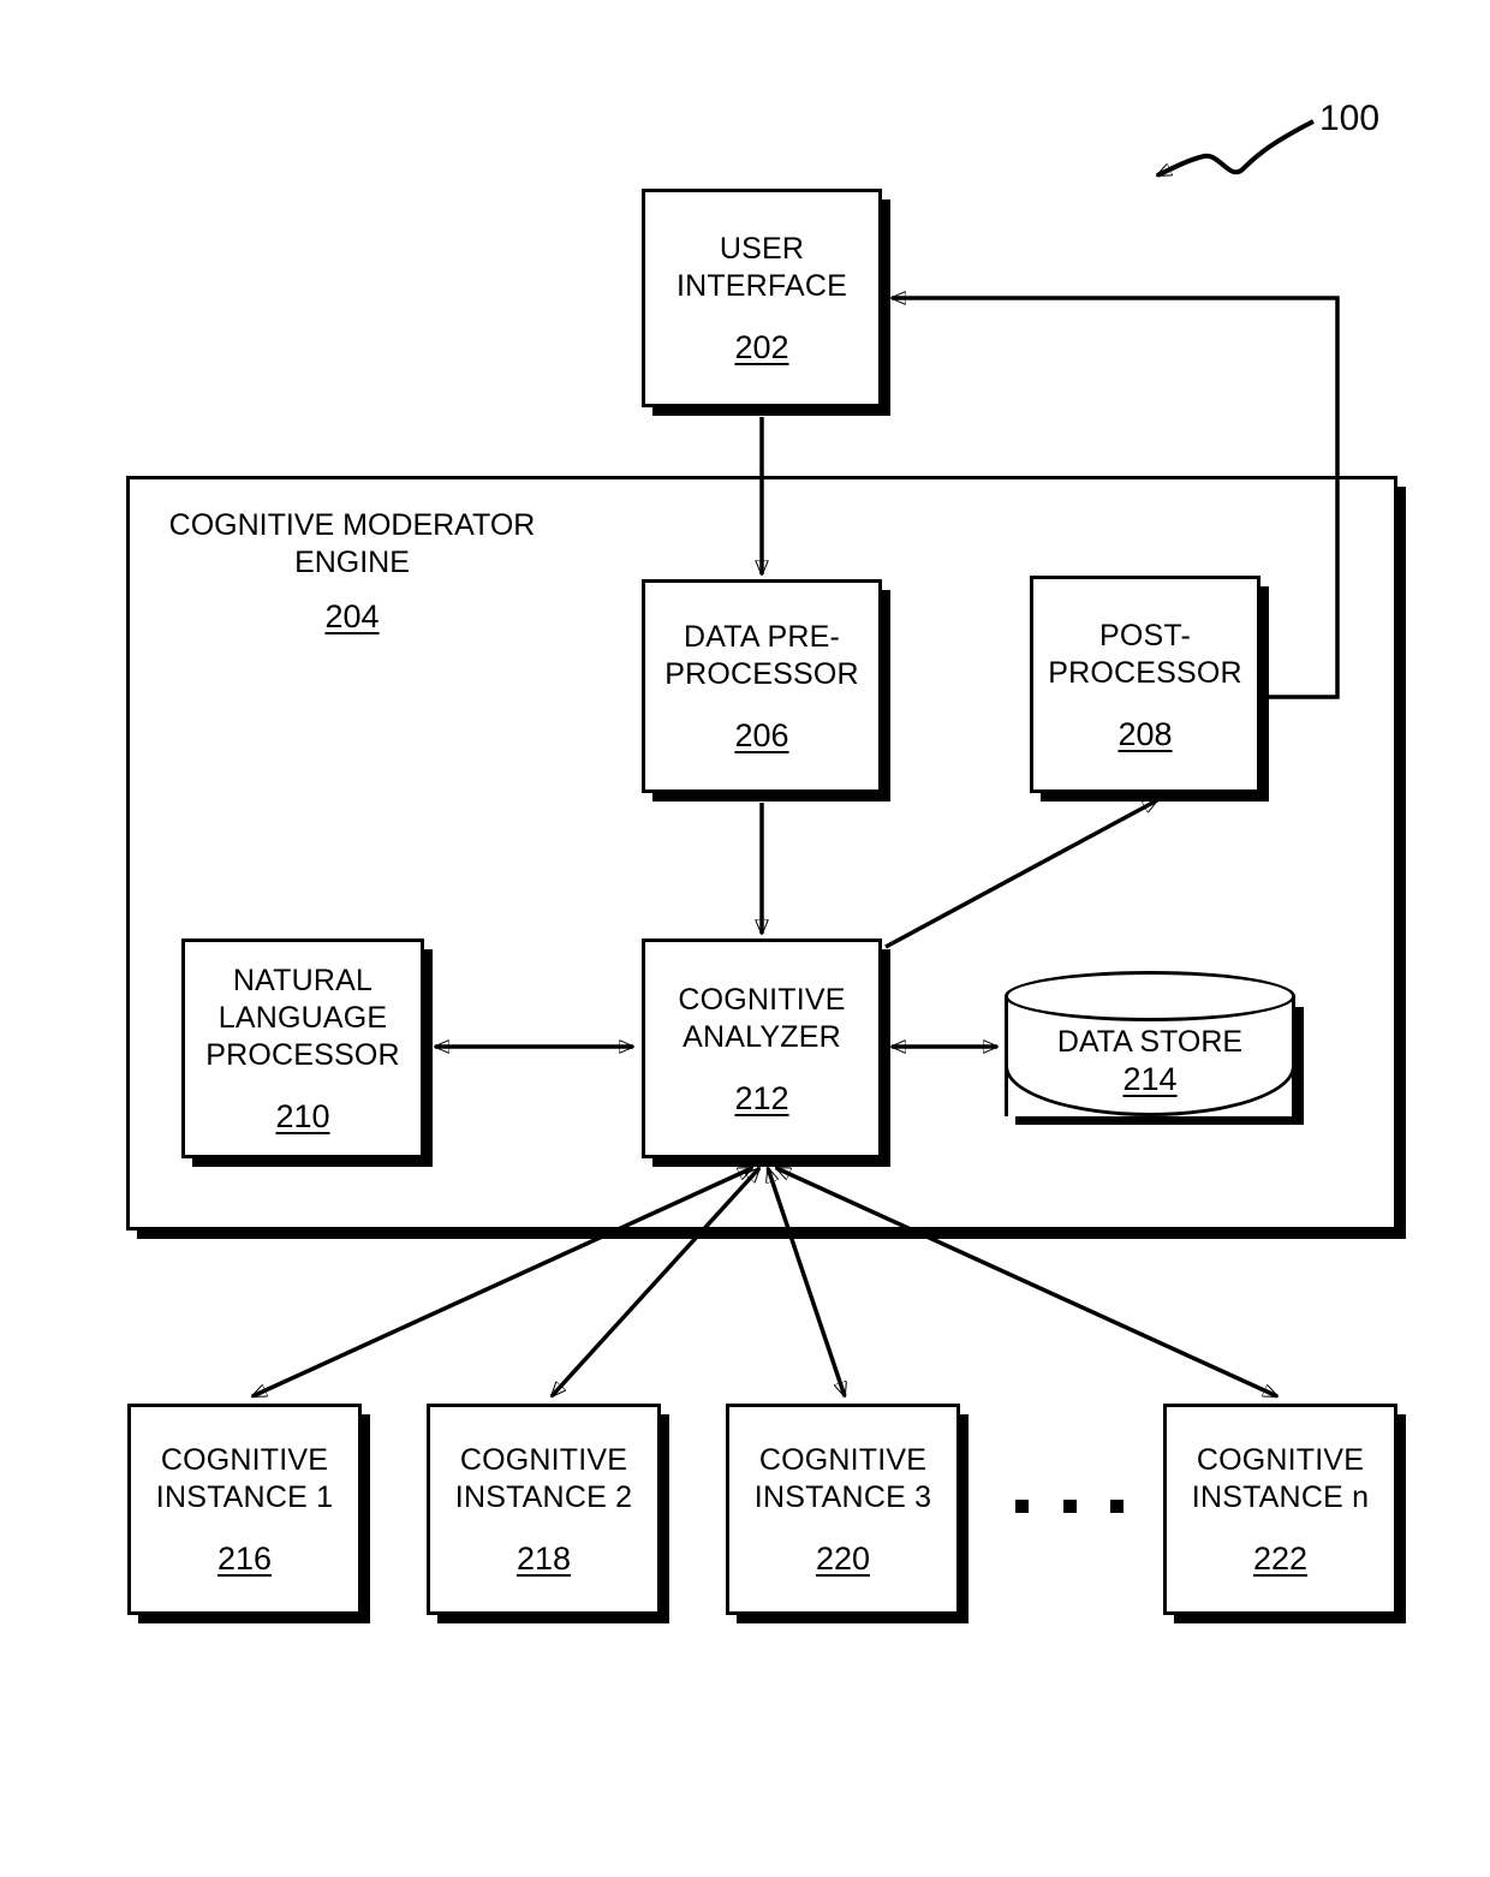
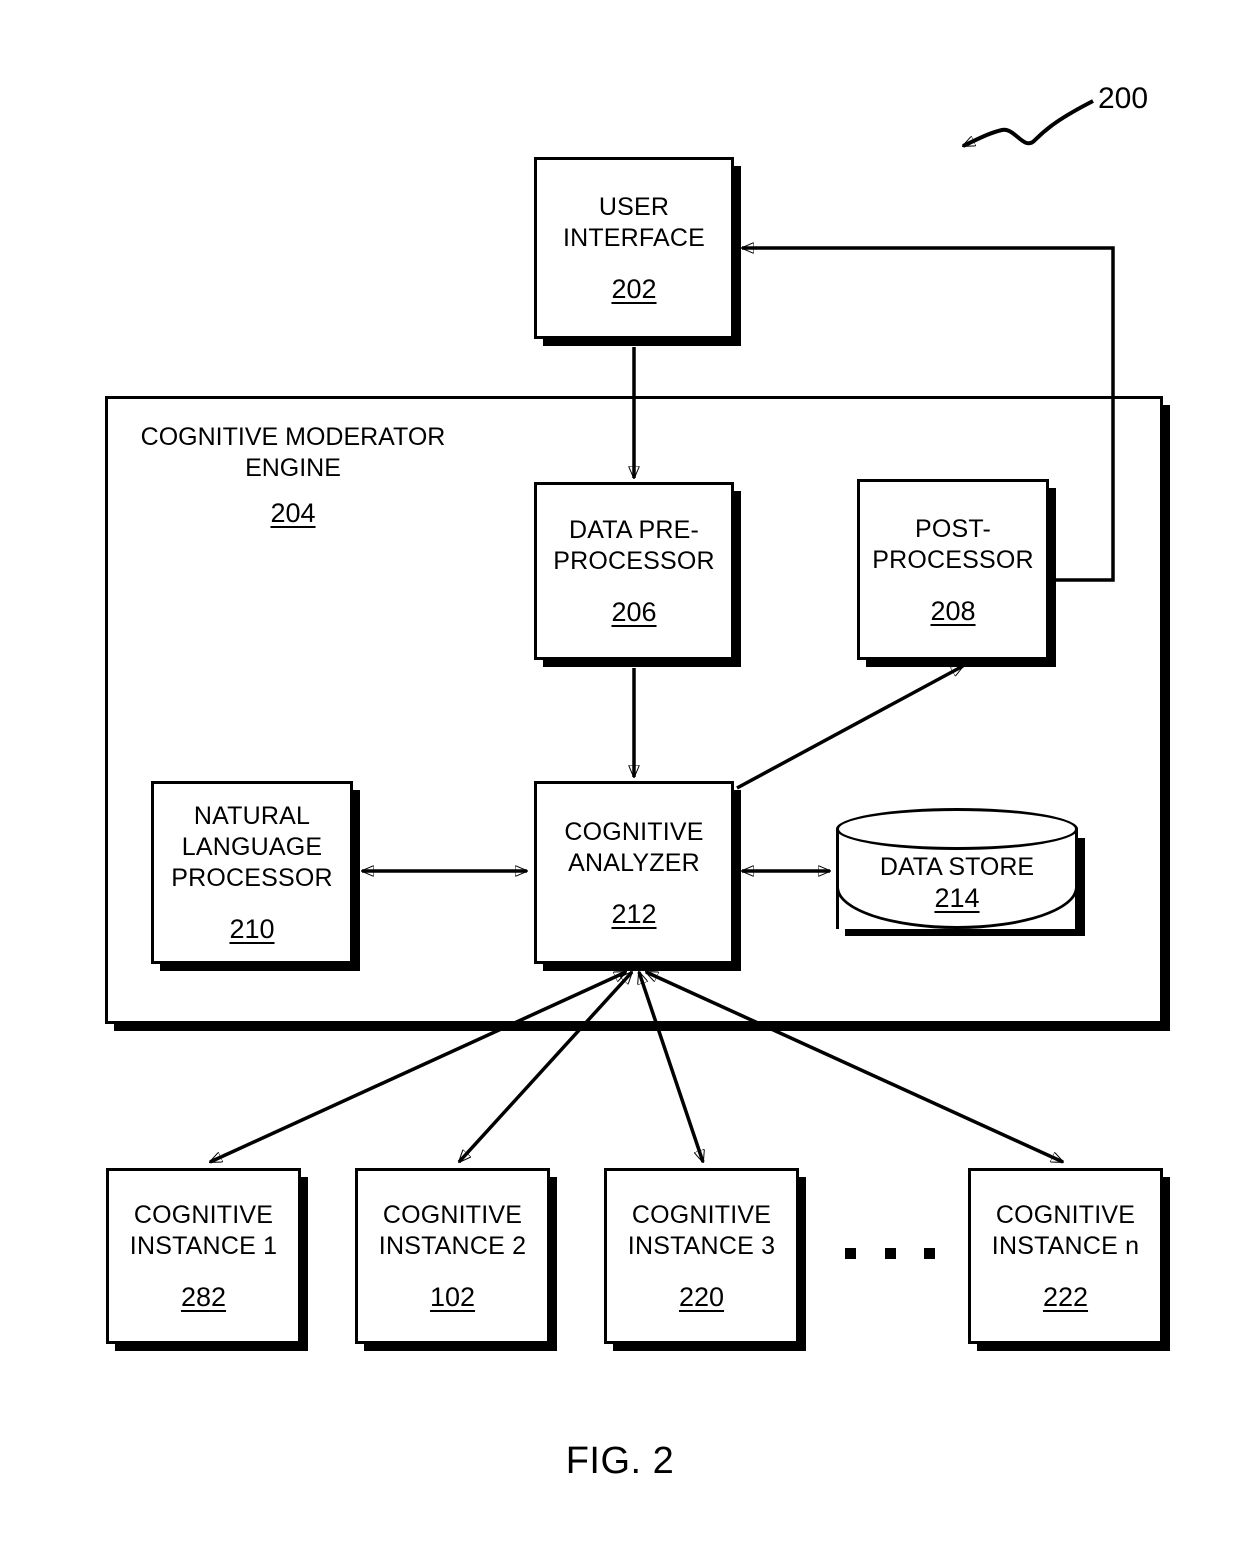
- 100
+ 200
  COGNITIVE MODERATOR
  ENGINE
  204
  USER
  INTERFACE
  202
  DATA PRE-
  PROCESSOR
  206
  POST-
  PROCESSOR
  208
  NATURAL
  LANGUAGE
  PROCESSOR
  210
  COGNITIVE
  ANALYZER
  212
  DATA STORE
  214
  COGNITIVE
  INSTANCE 1
- 216
+ 282
  COGNITIVE
  INSTANCE 2
- 218
+ 102
  COGNITIVE
  INSTANCE 3
  220
  COGNITIVE
  INSTANCE n
  222
+ FIG. 2
